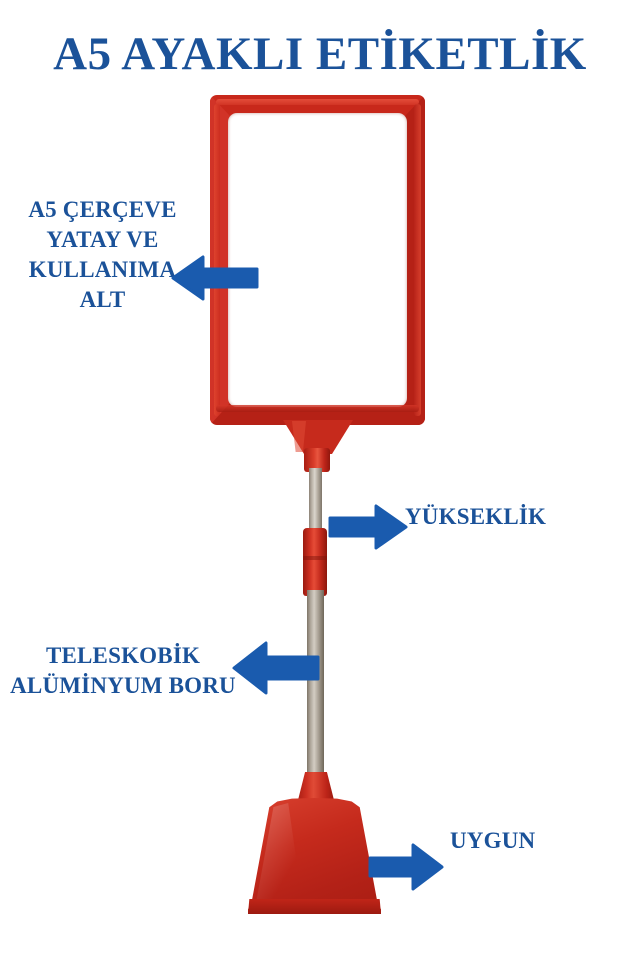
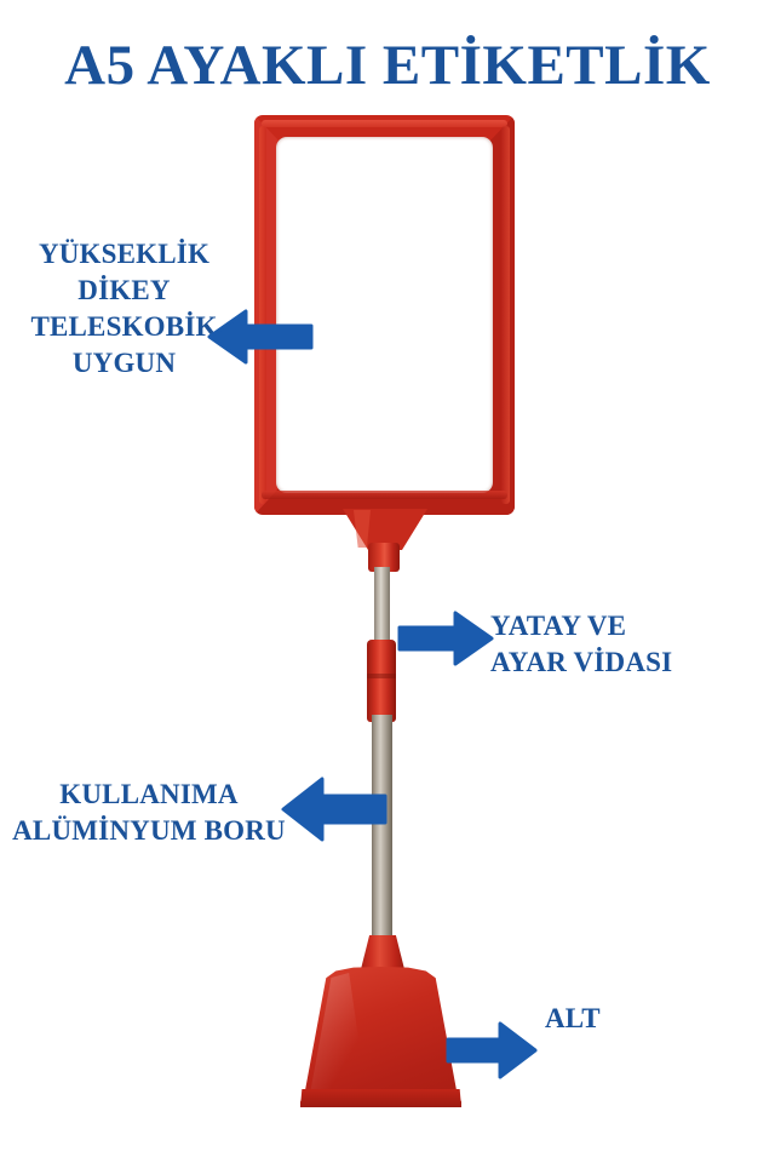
  A5 AYAKLI ETİKETLİK
- A5 ÇERÇEVE
- YATAY VE
+ YÜKSEKLİK
+ DİKEY
- KULLANIMA
+ TELESKOBİK
- ALT
+ UYGUN
- YÜKSEKLİK
+ YATAY VE
+ AYAR VİDASI
- TELESKOBİK
+ KULLANIMA
  ALÜMİNYUM BORU
- UYGUN
+ ALT
